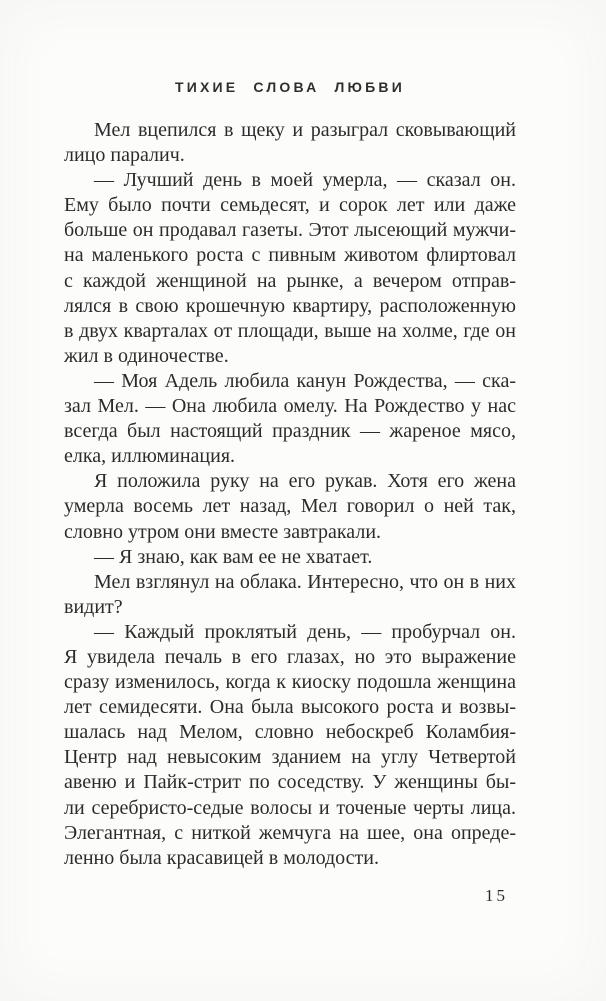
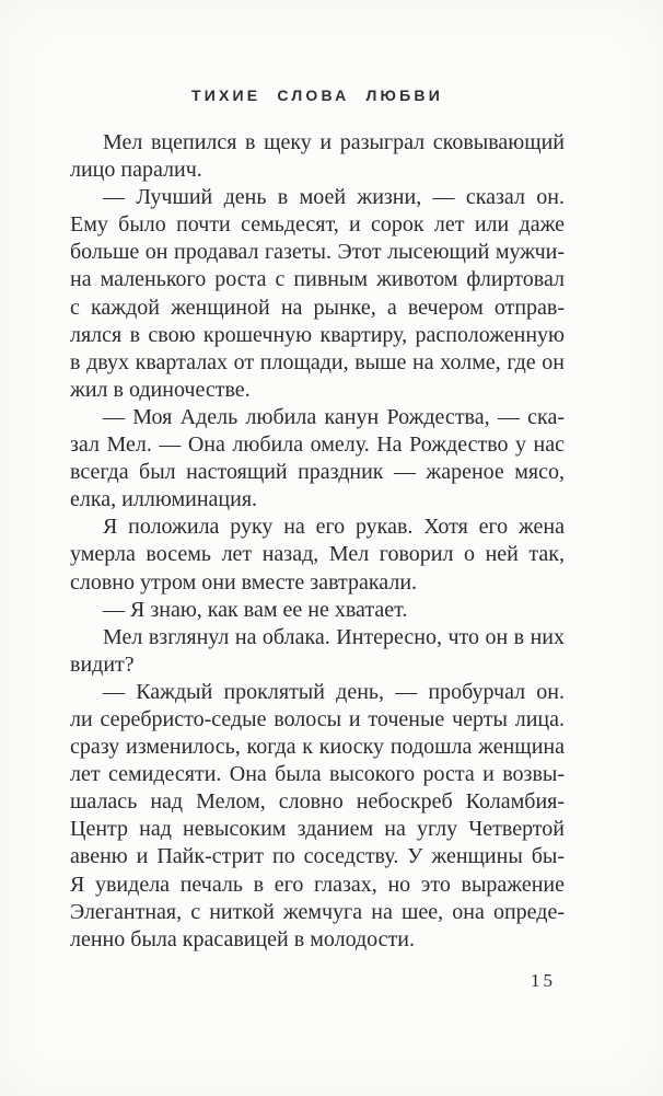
  ТИХИЕ СЛОВА ЛЮБВИ
  Мел вцепился в щеку и разыграл сковывающий
  лицо паралич.
- — Лучший день в моей умерла, — сказал он.
+ — Лучший день в моей жизни, — сказал он.
  Ему было почти семьдесят, и сорок лет или даже
  больше он продавал газеты. Этот лысеющий мужчи-
  на маленького роста с пивным животом флиртовал
  с каждой женщиной на рынке, а вечером отправ-
  лялся в свою крошечную квартиру, расположенную
  в двух кварталах от площади, выше на холме, где он
  жил в одиночестве.
  — Моя Адель любила канун Рождества, — ска-
  зал Мел. — Она любила омелу. На Рождество у нас
  всегда был настоящий праздник — жареное мясо,
  елка, иллюминация.
  Я положила руку на его рукав. Хотя его жена
  умерла восемь лет назад, Мел говорил о ней так,
  словно утром они вместе завтракали.
  — Я знаю, как вам ее не хватает.
  Мел взглянул на облака. Интересно, что он в них
  видит?
  — Каждый проклятый день, — пробурчал он.
- Я увидела печаль в его глазах, но это выражение
+ ли серебристо-седые волосы и точеные черты лица.
  сразу изменилось, когда к киоску подошла женщина
  лет семидесяти. Она была высокого роста и возвы-
  шалась над Мелом, словно небоскреб Коламбия-
  Центр над невысоким зданием на углу Четвертой
  авеню и Пайк-стрит по соседству. У женщины бы-
- ли серебристо-седые волосы и точеные черты лица.
+ Я увидела печаль в его глазах, но это выражение
  Элегантная, с ниткой жемчуга на шее, она опреде-
  ленно была красавицей в молодости.
  15
